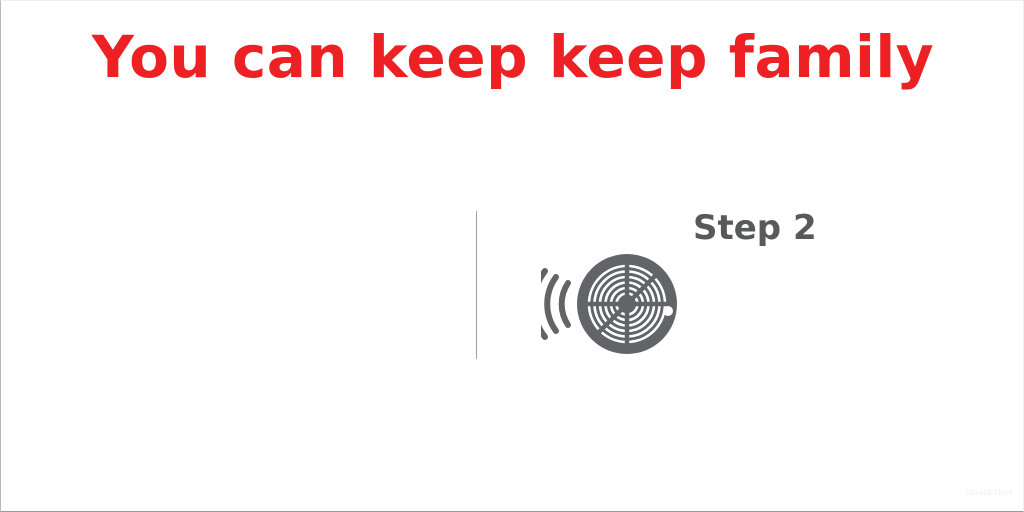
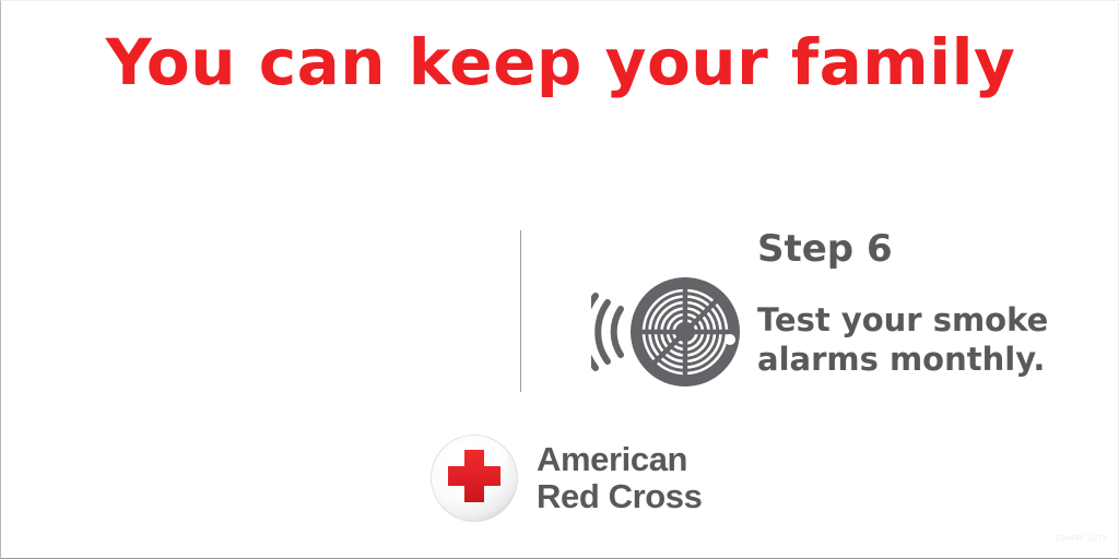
- You can keep keep family
+ You can keep your family
- Step 2
+ Step 6
+ Test your smoke
+ alarms monthly.
+ American
+ Red Cross
